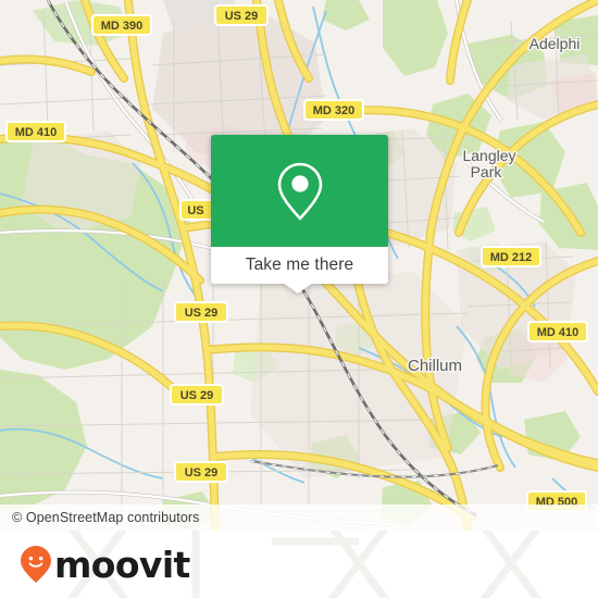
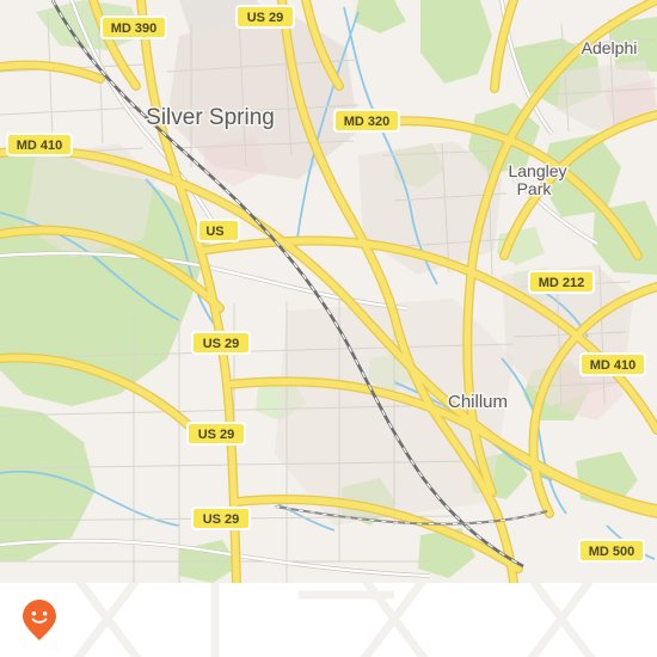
+ Silver Spring
  Adelphi
  Langley
  Park
  Chillum
  MD 390
  US 29
  MD 320
  MD 410
  US
  MD 212
  MD 410
  US 29
  US 29
  US 29
  MD 500
- © OpenStreetMap contributors
- Take me there
- moovit
